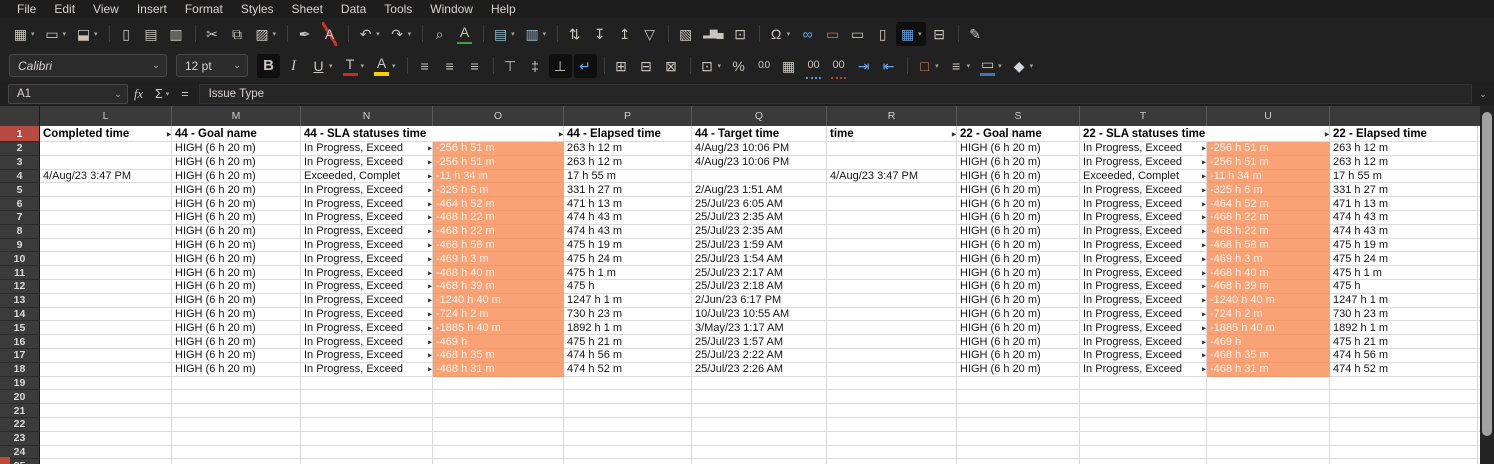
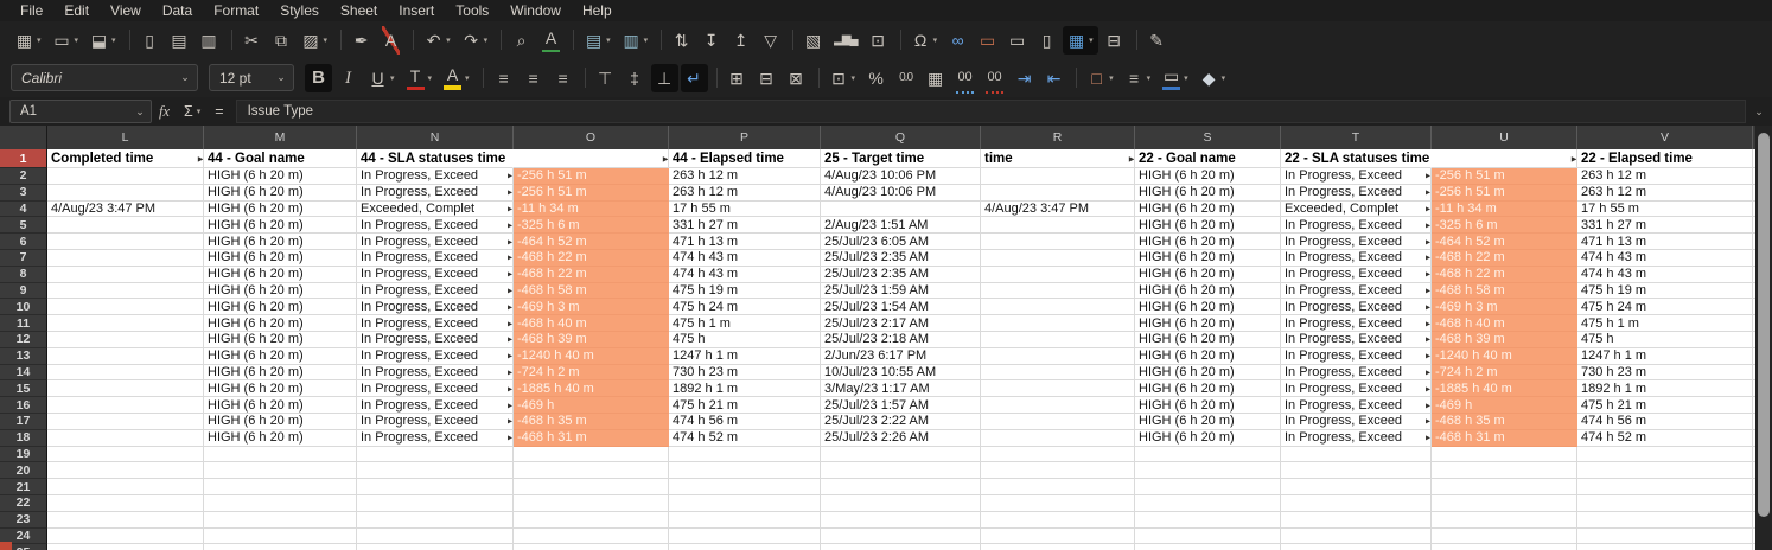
  File
  Edit
  View
- Insert
+ Data
  Format
  Styles
  Sheet
- Data
+ Insert
  Tools
  Window
  Help
  ▦
  ▭
  ⬓
  ▯
  ▤
  ▥
  ✂
  ⧉
  ▨
  ✒
  A
  ↶
  ↷
  ⌕
  A
  ▤
  ▥
  ⇅
  ↧
  ↥
  ▽
  ▧
  ▂▆▄
  ⊡
  Ω
  ∞
  ▭
  ▭
  ▯
  ▦
  ⊟
  ✎
  Calibri
  ⌄
  12 pt
  ⌄
  B
  I
  U
  T
  A
  ≡
  ≡
  ≡
  ⊤
  ‡
  ⊥
  ↵
  ⊞
  ⊟
  ⊠
  ⊡
  %
  0.0
  ▦
  00
  00
  ⇥
  ⇤
  □
  ≡
  ▭
  ◆
  A1
  ⌄
  fx
  Σ
  =
  Issue Type
  ⌄
  L
  M
  N
  O
  P
  Q
  R
  S
  T
  U
+ V
  1
  Completed time
  ▸
  44 - Goal name
  44 - SLA statuses time
  ▸
  44 - Elapsed time
- 44 - Target time
+ 25 - Target time
  time
  ▸
  22 - Goal name
  22 - SLA statuses time
  ▸
  22 - Elapsed time
  2
  HIGH (6 h 20 m)
  In Progress, Exceed
  ▸
  -256 h 51 m
  263 h 12 m
  4/Aug/23 10:06 PM
  HIGH (6 h 20 m)
  In Progress, Exceed
  ▸
  -256 h 51 m
  263 h 12 m
  3
  HIGH (6 h 20 m)
  In Progress, Exceed
  ▸
  -256 h 51 m
  263 h 12 m
  4/Aug/23 10:06 PM
  HIGH (6 h 20 m)
  In Progress, Exceed
  ▸
  -256 h 51 m
  263 h 12 m
  4
  4/Aug/23 3:47 PM
  HIGH (6 h 20 m)
  Exceeded, Complet
  ▸
  -11 h 34 m
  17 h 55 m
  4/Aug/23 3:47 PM
  HIGH (6 h 20 m)
  Exceeded, Complet
  ▸
  -11 h 34 m
  17 h 55 m
  5
  HIGH (6 h 20 m)
  In Progress, Exceed
  ▸
  -325 h 6 m
  331 h 27 m
  2/Aug/23 1:51 AM
  HIGH (6 h 20 m)
  In Progress, Exceed
  ▸
  -325 h 6 m
  331 h 27 m
  6
  HIGH (6 h 20 m)
  In Progress, Exceed
  ▸
  -464 h 52 m
  471 h 13 m
  25/Jul/23 6:05 AM
  HIGH (6 h 20 m)
  In Progress, Exceed
  ▸
  -464 h 52 m
  471 h 13 m
  7
  HIGH (6 h 20 m)
  In Progress, Exceed
  ▸
  -468 h 22 m
  474 h 43 m
  25/Jul/23 2:35 AM
  HIGH (6 h 20 m)
  In Progress, Exceed
  ▸
  -468 h 22 m
  474 h 43 m
  8
  HIGH (6 h 20 m)
  In Progress, Exceed
  ▸
  -468 h 22 m
  474 h 43 m
  25/Jul/23 2:35 AM
  HIGH (6 h 20 m)
  In Progress, Exceed
  ▸
  -468 h 22 m
  474 h 43 m
  9
  HIGH (6 h 20 m)
  In Progress, Exceed
  ▸
  -468 h 58 m
  475 h 19 m
  25/Jul/23 1:59 AM
  HIGH (6 h 20 m)
  In Progress, Exceed
  ▸
  -468 h 58 m
  475 h 19 m
  10
  HIGH (6 h 20 m)
  In Progress, Exceed
  ▸
  -469 h 3 m
  475 h 24 m
  25/Jul/23 1:54 AM
  HIGH (6 h 20 m)
  In Progress, Exceed
  ▸
  -469 h 3 m
  475 h 24 m
  11
  HIGH (6 h 20 m)
  In Progress, Exceed
  ▸
  -468 h 40 m
  475 h 1 m
  25/Jul/23 2:17 AM
  HIGH (6 h 20 m)
  In Progress, Exceed
  ▸
  -468 h 40 m
  475 h 1 m
  12
  HIGH (6 h 20 m)
  In Progress, Exceed
  ▸
  -468 h 39 m
  475 h
  25/Jul/23 2:18 AM
  HIGH (6 h 20 m)
  In Progress, Exceed
  ▸
  -468 h 39 m
  475 h
  13
  HIGH (6 h 20 m)
  In Progress, Exceed
  ▸
  -1240 h 40 m
  1247 h 1 m
  2/Jun/23 6:17 PM
  HIGH (6 h 20 m)
  In Progress, Exceed
  ▸
  -1240 h 40 m
  1247 h 1 m
  14
  HIGH (6 h 20 m)
  In Progress, Exceed
  ▸
  -724 h 2 m
  730 h 23 m
  10/Jul/23 10:55 AM
  HIGH (6 h 20 m)
  In Progress, Exceed
  ▸
  -724 h 2 m
  730 h 23 m
  15
  HIGH (6 h 20 m)
  In Progress, Exceed
  ▸
  -1885 h 40 m
  1892 h 1 m
  3/May/23 1:17 AM
  HIGH (6 h 20 m)
  In Progress, Exceed
  ▸
  -1885 h 40 m
  1892 h 1 m
  16
  HIGH (6 h 20 m)
  In Progress, Exceed
  ▸
  -469 h
  475 h 21 m
  25/Jul/23 1:57 AM
  HIGH (6 h 20 m)
  In Progress, Exceed
  ▸
  -469 h
  475 h 21 m
  17
  HIGH (6 h 20 m)
  In Progress, Exceed
  ▸
  -468 h 35 m
  474 h 56 m
  25/Jul/23 2:22 AM
  HIGH (6 h 20 m)
  In Progress, Exceed
  ▸
  -468 h 35 m
  474 h 56 m
  18
  HIGH (6 h 20 m)
  In Progress, Exceed
  ▸
  -468 h 31 m
  474 h 52 m
  25/Jul/23 2:26 AM
  HIGH (6 h 20 m)
  In Progress, Exceed
  ▸
  -468 h 31 m
  474 h 52 m
  19
  20
  21
  22
  23
  24
